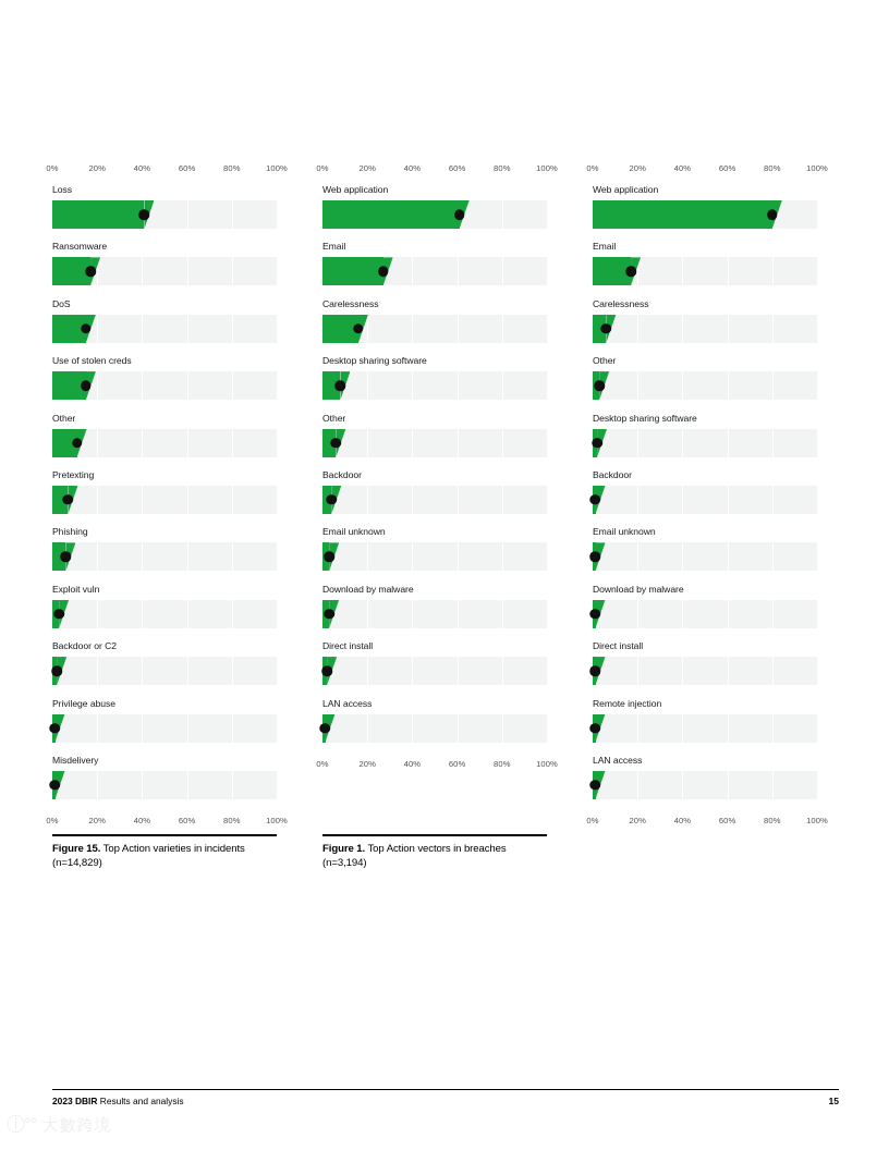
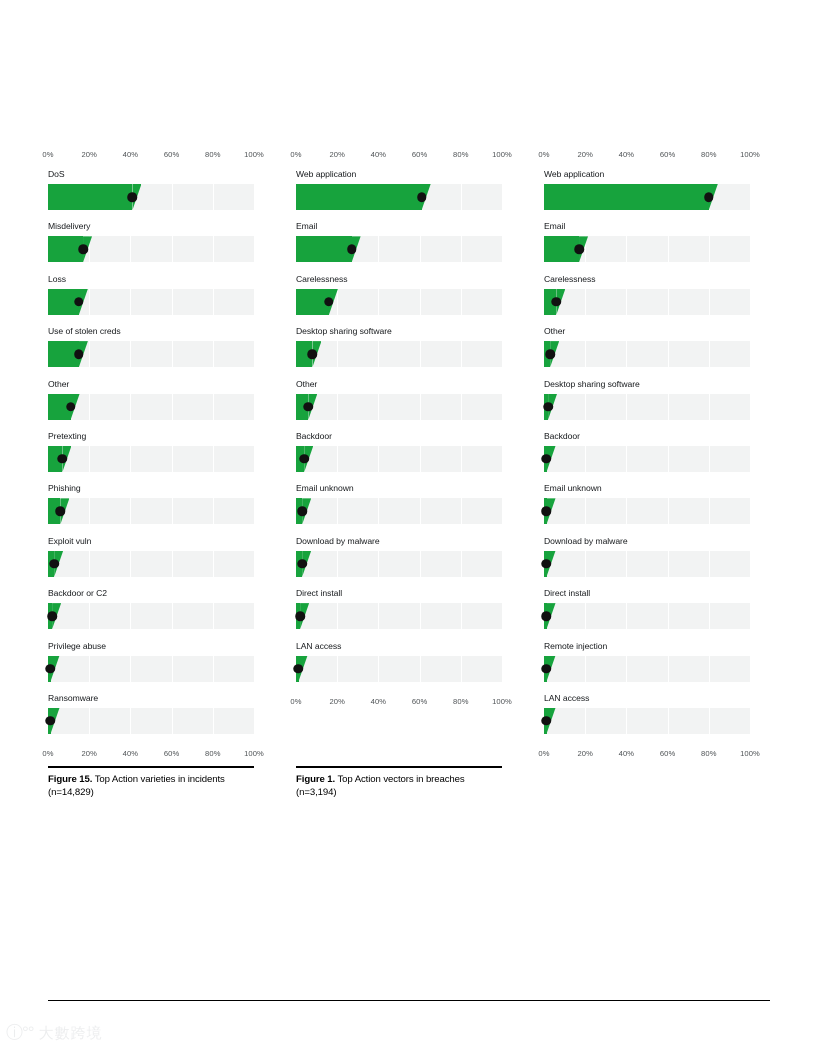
  0%
  20%
  40%
  60%
  80%
  100%
- Loss
+ DoS
- Ransomware
+ Misdelivery
- DoS
+ Loss
  Use of stolen creds
  Other
  Pretexting
  Phishing
  Exploit vuln
  Backdoor or C2
  Privilege abuse
- Misdelivery
+ Ransomware
  0%
  20%
  40%
  60%
  80%
  100%
  0%
  20%
  40%
  60%
  80%
  100%
  Web application
  Email
  Carelessness
  Desktop sharing software
  Other
  Backdoor
  Email unknown
  Download by malware
  Direct install
  LAN access
  0%
  20%
  40%
  60%
  80%
  100%
  0%
  20%
  40%
  60%
  80%
  100%
  Web application
  Email
  Carelessness
  Other
  Desktop sharing software
  Backdoor
  Email unknown
  Download by malware
  Direct install
  Remote injection
  LAN access
  0%
  20%
  40%
  60%
  80%
  100%
  Figure 15. Top Action varieties in incidents (n=14,829)
  Figure 1. Top Action vectors in breaches (n=3,194)
- 2023 DBIR Results and analysis
- 15
